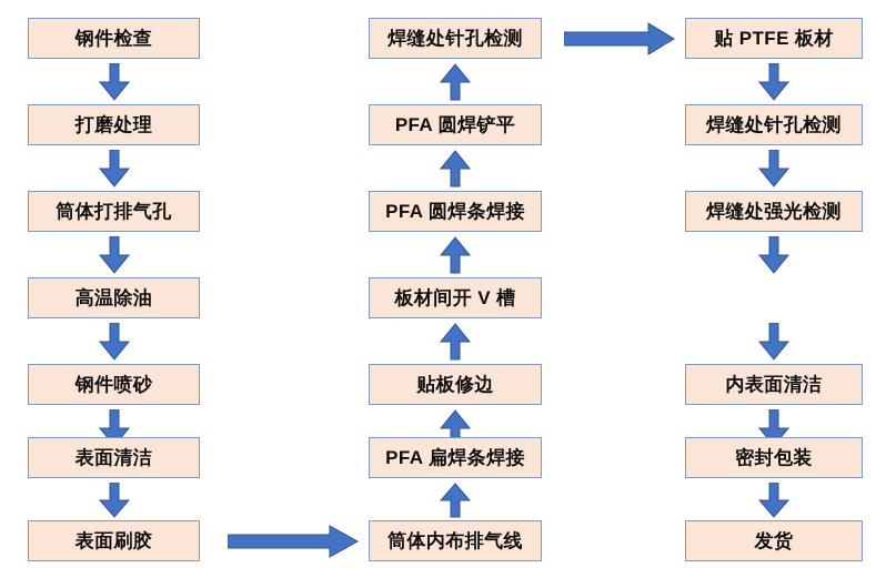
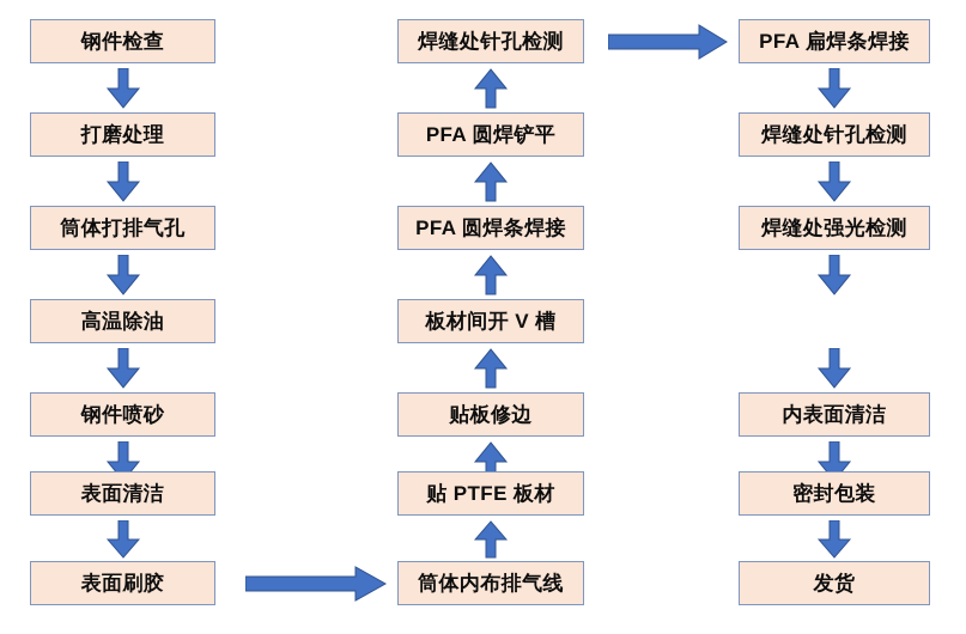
  钢件检查
  打磨处理
  筒体打排气孔
  高温除油
  钢件喷砂
  表面清洁
  表面刷胶
  焊缝处针孔检测
  PFA 圆焊铲平
  PFA 圆焊条焊接
  板材间开 V 槽
  贴板修边
- PFA 扁焊条焊接
+ 贴 PTFE 板材
  筒体内布排气线
- 贴 PTFE 板材
+ PFA 扁焊条焊接
  焊缝处针孔检测
  焊缝处强光检测
  内表面清洁
  密封包装
  发货
